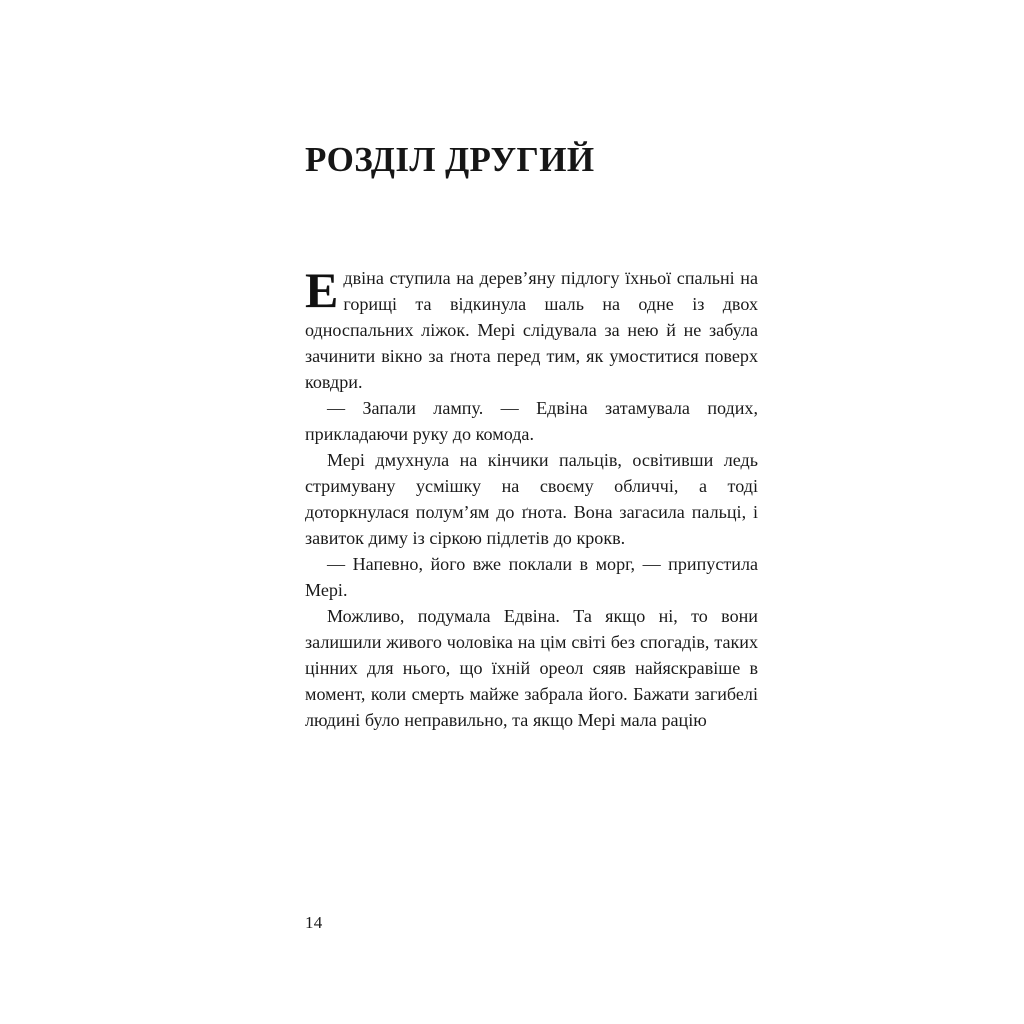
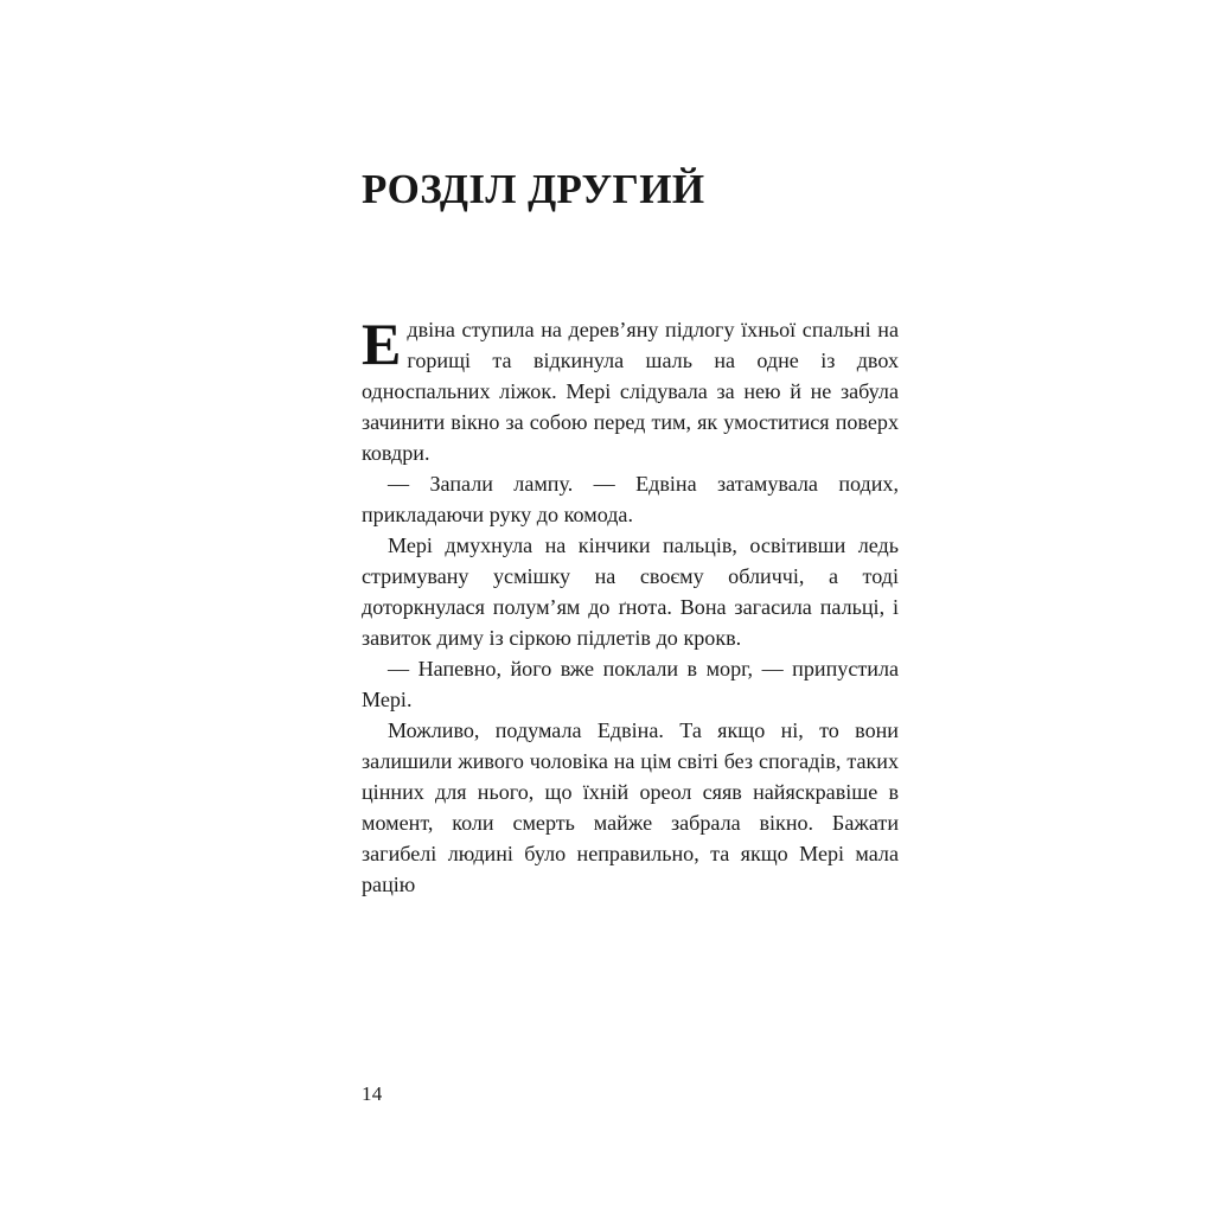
  РОЗДІЛ ДРУГИЙ
  Е
- двіна ступила на дерев’яну підлогу їхньої спальні на горищі та відкинула шаль на одне із двох односпальних ліжок. Мері слідувала за нею й не забула зачинити вікно за ґнота перед тим, як умоститися поверх ковдри.
+ двіна ступила на дерев’яну підлогу їхньої спальні на горищі та відкинула шаль на одне із двох односпальних ліжок. Мері слідувала за нею й не забула зачинити вікно за собою перед тим, як умоститися поверх ковдри.
  — Запали лампу. — Едвіна затамувала подих, прикладаючи руку до комода.
  Мері дмухнула на кінчики пальців, освітивши ледь стримувану усмішку на своєму обличчі, а тоді доторкнулася полум’ям до ґнота. Вона загасила пальці, і завиток диму із сіркою підлетів до крокв.
  — Напевно, його вже поклали в морг, — припустила Мері.
- Можливо, подумала Едвіна. Та якщо ні, то вони залишили живого чоловіка на цім світі без спогадів, таких цінних для нього, що їхній ореол сяяв найяскравіше в момент, коли смерть майже забрала його. Бажати загибелі людині було неправильно, та якщо Мері мала рацію
+ Можливо, подумала Едвіна. Та якщо ні, то вони залишили живого чоловіка на цім світі без спогадів, таких цінних для нього, що їхній ореол сяяв найяскравіше в момент, коли смерть майже забрала вікно. Бажати загибелі людині було неправильно, та якщо Мері мала рацію
  14
